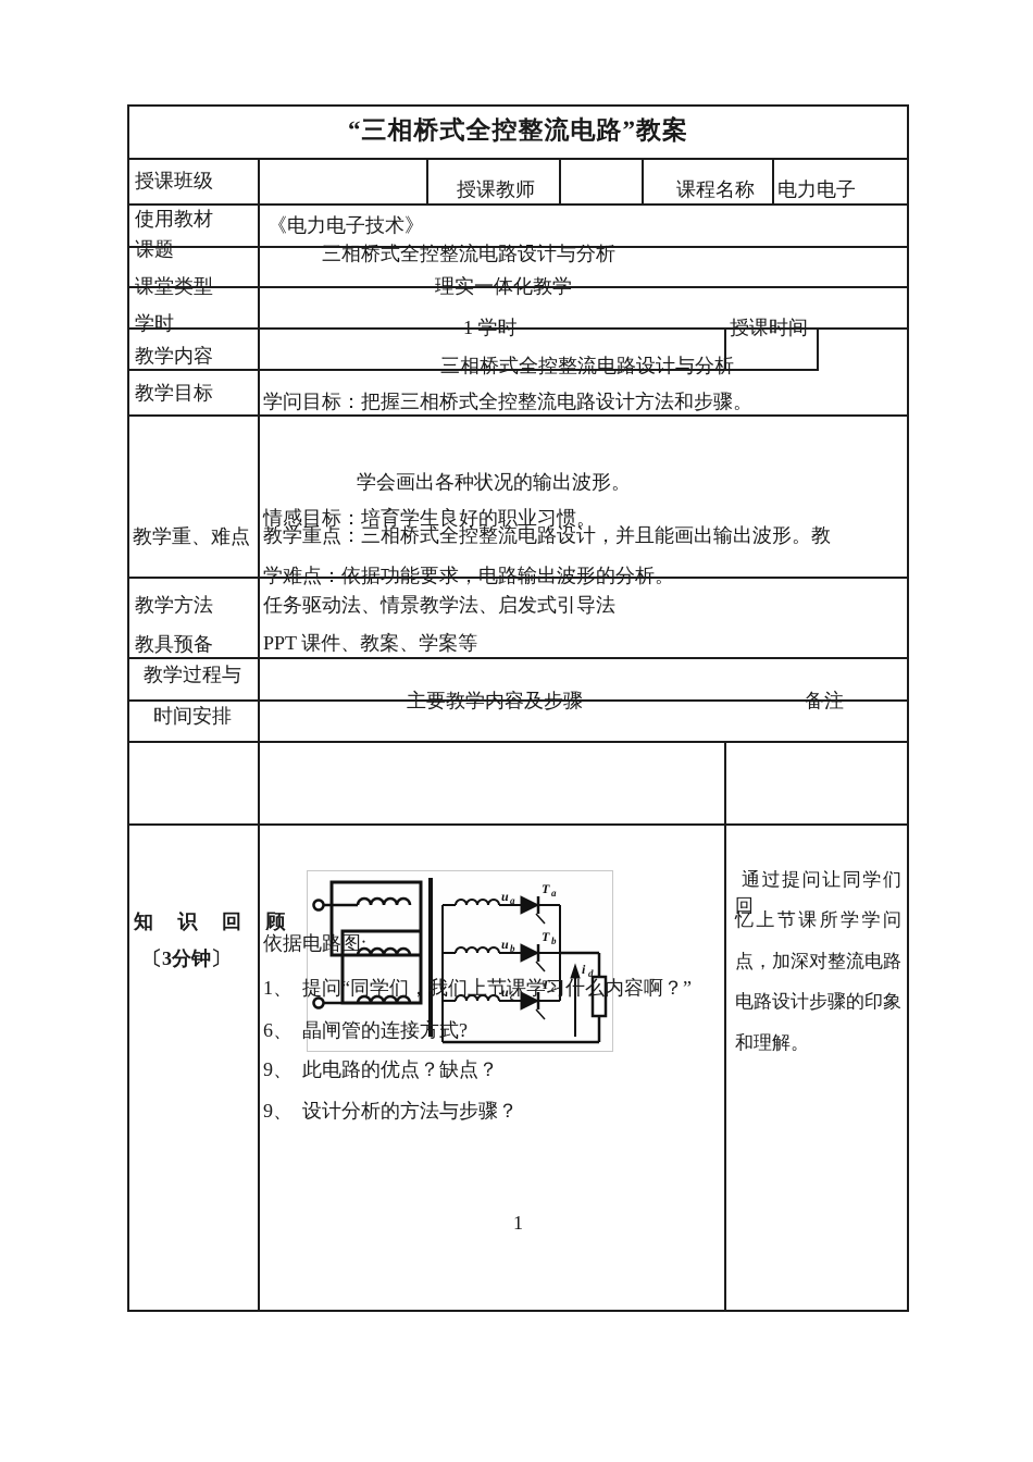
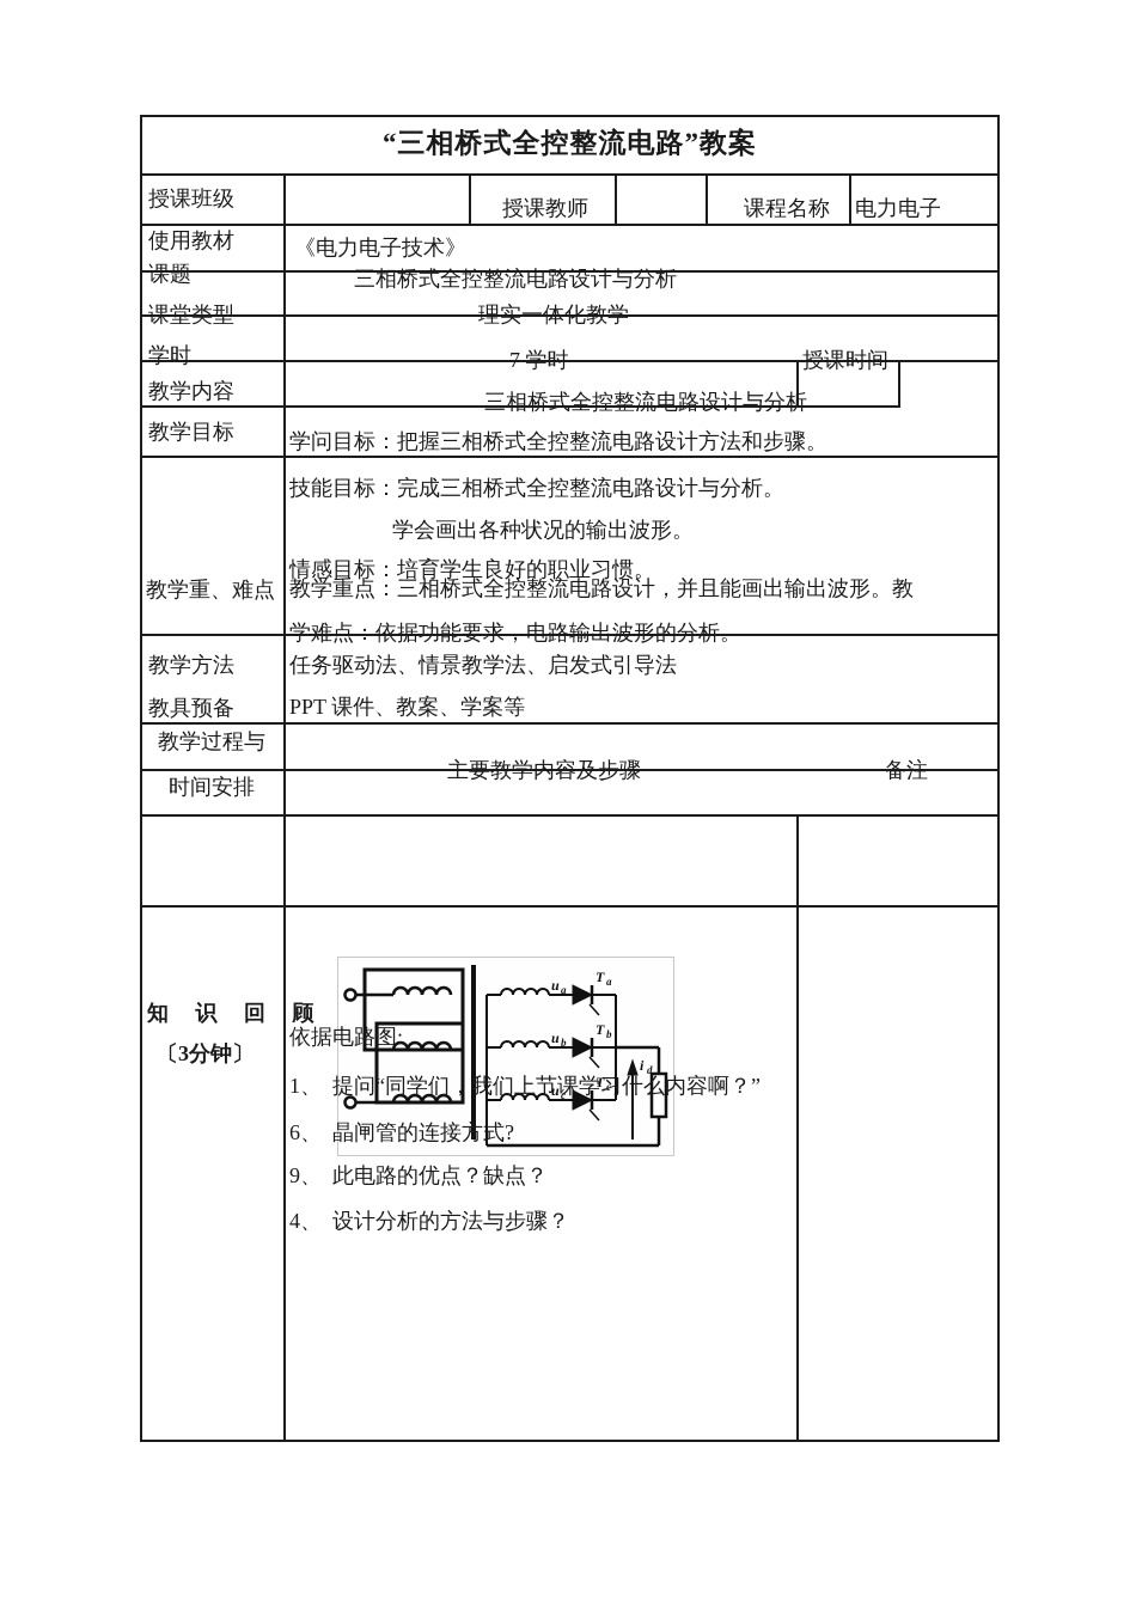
  u
  a
  T
  a
  u
  b
  T
  b
  u
  c
  T
  c
  i
  d
  “三相桥式全控整流电路”教案
  授课班级
  授课教师
  课程名称
  电力电子
  使用教材
  《电力电子技术》
  课题
  三相桥式全控整流电路设计与分析
  课堂类型
  理实一体化教学
  学时
- 1 学时
+ 7 学时
  授课时间
  教学内容
  三相桥式全控整流电路设计与分析
  教学目标
  学问目标：把握三相桥式全控整流电路设计方法和步骤。
+ 技能目标：完成三相桥式全控整流电路设计与分析。
  学会画出各种状况的输出波形。
  情感目标：培育学生良好的职业习惯。
  教学重、难点
  教学重点：三相桥式全控整流电路设计，并且能画出输出波形。教
  学难点：依据功能要求，电路输出波形的分析。
  教学方法
  任务驱动法、情景教学法、启发式引导法
  教具预备
  PPT 课件、教案、学案等
  教学过程与
  时间安排
  主要教学内容及步骤
  备注
  知 识 回 顾
  〔3分钟〕
  依据电路图:
  1、 提问“同学们，我们上节课学习什么内容啊？”
  6、 晶闸管的连接方式?
  9、 此电路的优点？缺点？
- 9、 设计分析的方法与步骤？
+ 4、 设计分析的方法与步骤？
- 通过提问让同学们回
- 忆上节课所学学问
- 点，加深对整流电路
- 电路设计步骤的印象
- 和理解。
- 1
